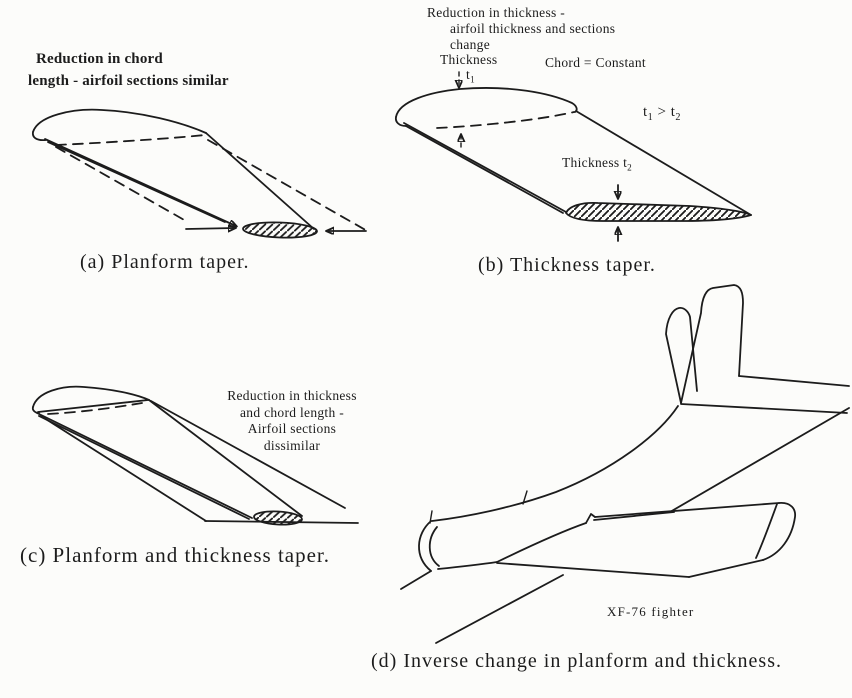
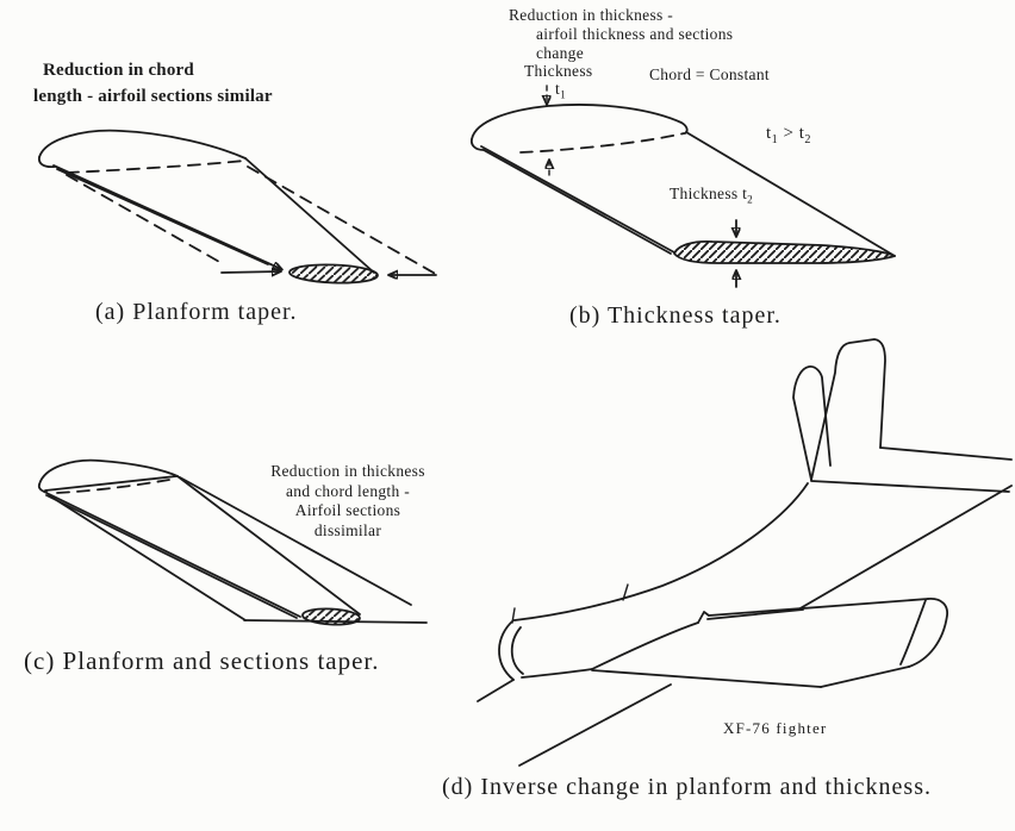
  Reduction in chord
  length - airfoil sections similar
  (a) Planform taper.
  Reduction in thickness -
  airfoil thickness and sections
  change
  Thickness
  t1
  Chord = Constant
  t1 > t2
  Thickness t2
  (b) Thickness taper.
  Reduction in thickness
  and chord length -
  Airfoil sections
  dissimilar
- (c) Planform and thickness taper.
+ (c) Planform and sections taper.
  XF-76 fighter
  (d) Inverse change in planform and thickness.
